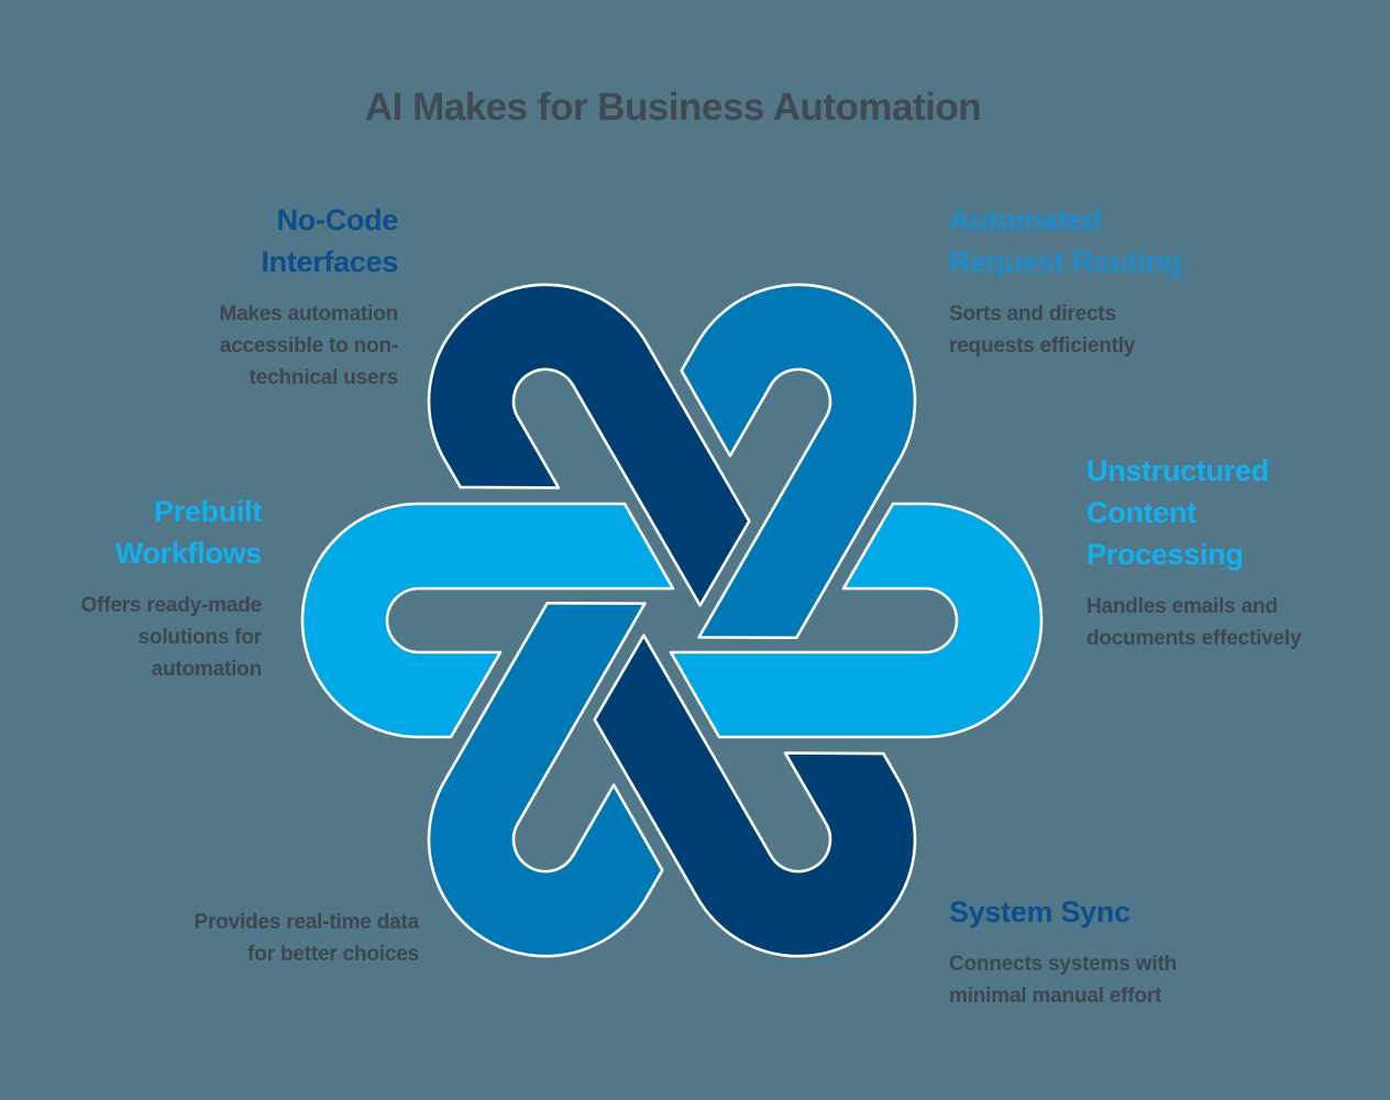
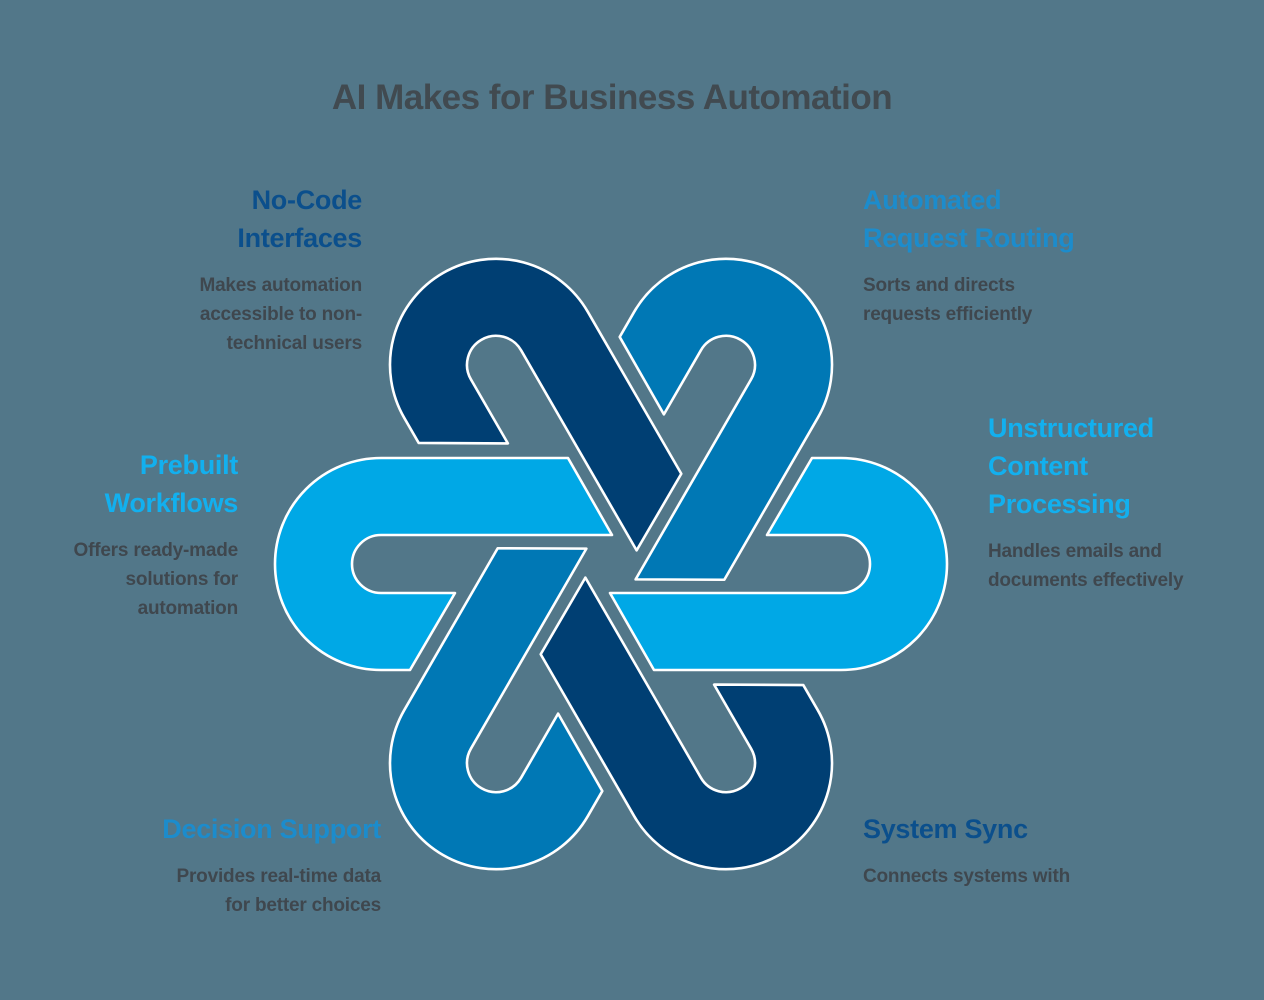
  AI Makes for Business Automation
  No-Code
  Interfaces
  Makes automation
  accessible to non-
  technical users
  Automated
  Request Routing
  Sorts and directs
  requests efficiently
  Prebuilt
  Workflows
  Offers ready-made
  solutions for
  automation
  Unstructured
  Content
  Processing
  Handles emails and
  documents effectively
+ Decision Support
  Provides real-time data
  for better choices
  System Sync
  Connects systems with
- minimal manual effort
